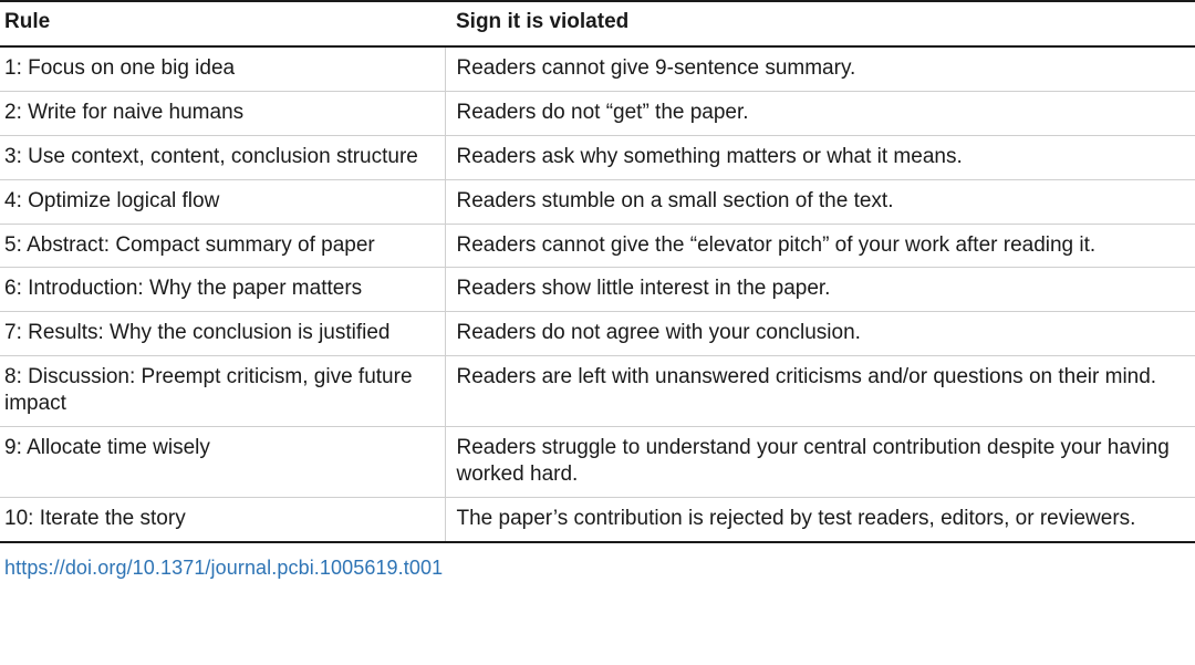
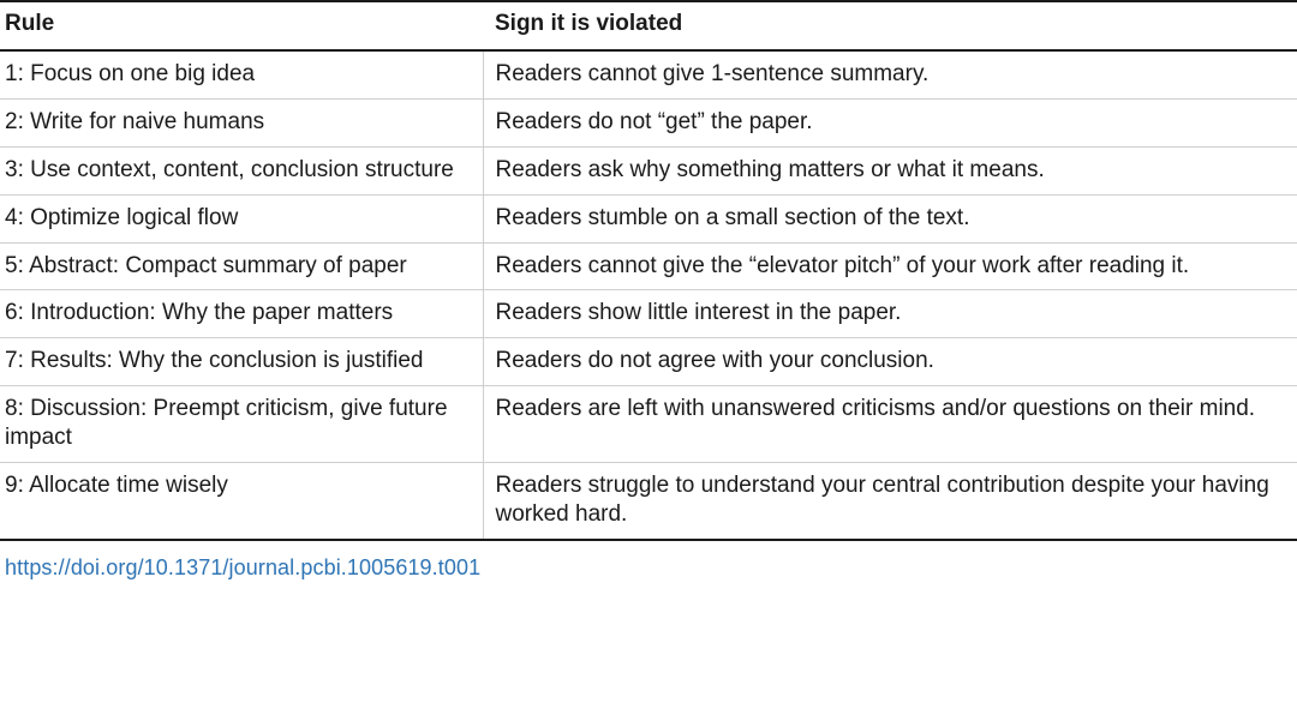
  Rule	Sign it is violated
- 1: Focus on one big idea	Readers cannot give 9-sentence summary.
+ 1: Focus on one big idea	Readers cannot give 1-sentence summary.
  2: Write for naive humans	Readers do not “get” the paper.
  3: Use context, content, conclusion structure	Readers ask why something matters or what it means.
  4: Optimize logical flow	Readers stumble on a small section of the text.
  5: Abstract: Compact summary of paper	Readers cannot give the “elevator pitch” of your work after reading it.
  6: Introduction: Why the paper matters	Readers show little interest in the paper.
  7: Results: Why the conclusion is justified	Readers do not agree with your conclusion.
  8: Discussion: Preempt criticism, give future impact	Readers are left with unanswered criticisms and/or questions on their mind.
  9: Allocate time wisely	Readers struggle to understand your central contribution despite your having worked hard.
- 10: Iterate the story	The paper’s contribution is rejected by test readers, editors, or reviewers.
  https://doi.org/10.1371/journal.pcbi.1005619.t001
